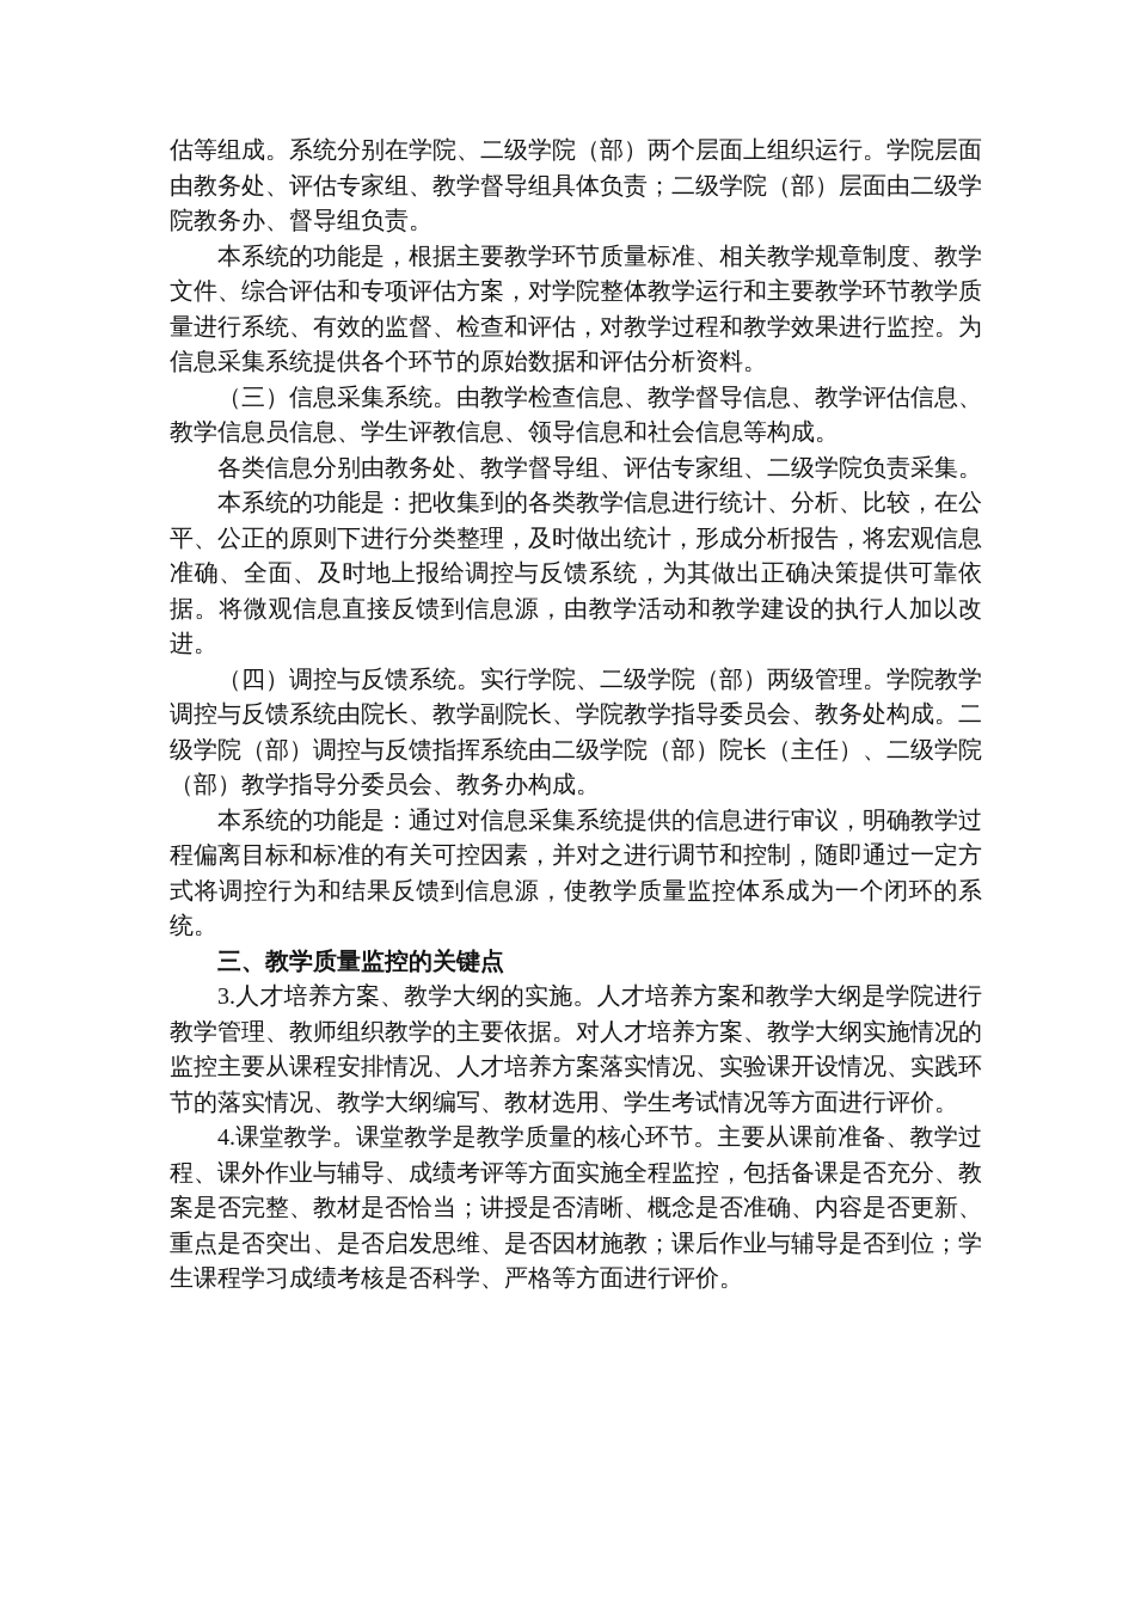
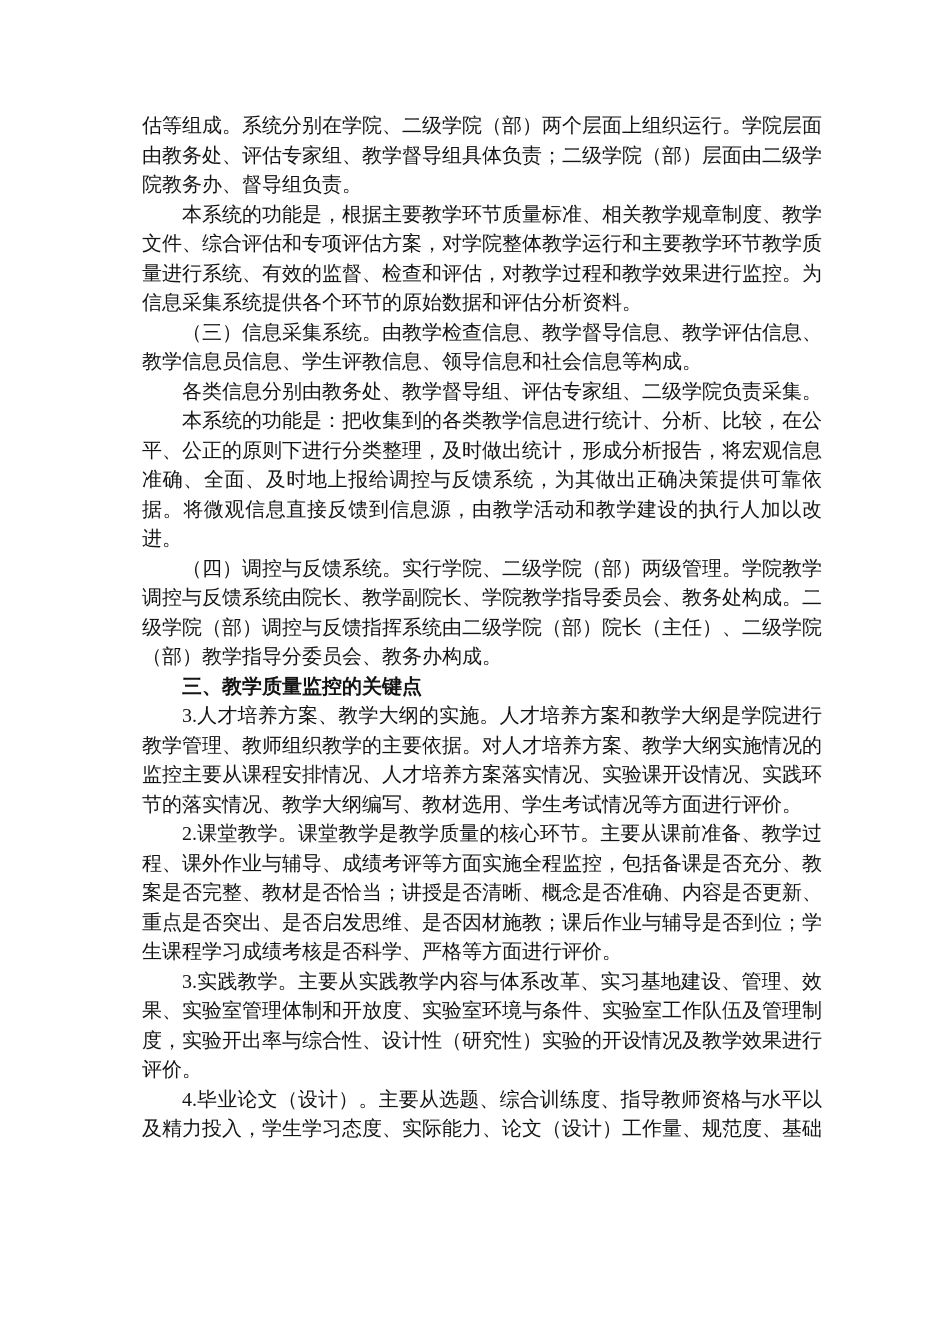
  估等组成。系统分别在学院、二级学院（部）两个层面上组织运行。学院层面由教务处、评估专家组、教学督导组具体负责；二级学院（部）层面由二级学院教务办、督导组负责。
  本系统的功能是，根据主要教学环节质量标准、相关教学规章制度、教学文件、综合评估和专项评估方案，对学院整体教学运行和主要教学环节教学质量进行系统、有效的监督、检查和评估，对教学过程和教学效果进行监控。为信息采集系统提供各个环节的原始数据和评估分析资料。
  （三）信息采集系统。由教学检查信息、教学督导信息、教学评估信息、教学信息员信息、学生评教信息、领导信息和社会信息等构成。
  各类信息分别由教务处、教学督导组、评估专家组、二级学院负责采集。
  本系统的功能是：把收集到的各类教学信息进行统计、分析、比较，在公平、公正的原则下进行分类整理，及时做出统计，形成分析报告，将宏观信息准确、全面、及时地上报给调控与反馈系统，为其做出正确决策提供可靠依据。将微观信息直接反馈到信息源，由教学活动和教学建设的执行人加以改进。
  （四）调控与反馈系统。实行学院、二级学院（部）两级管理。学院教学调控与反馈系统由院长、教学副院长、学院教学指导委员会、教务处构成。二级学院（部）调控与反馈指挥系统由二级学院（部）院长（主任）、二级学院（部）教学指导分委员会、教务办构成。
- 本系统的功能是：通过对信息采集系统提供的信息进行审议，明确教学过程偏离目标和标准的有关可控因素，并对之进行调节和控制，随即通过一定方式将调控行为和结果反馈到信息源，使教学质量监控体系成为一个闭环的系统。
  三、教学质量监控的关键点
  3.人才培养方案、教学大纲的实施。人才培养方案和教学大纲是学院进行教学管理、教师组织教学的主要依据。对人才培养方案、教学大纲实施情况的监控主要从课程安排情况、人才培养方案落实情况、实验课开设情况、实践环节的落实情况、教学大纲编写、教材选用、学生考试情况等方面进行评价。
- 4.课堂教学。课堂教学是教学质量的核心环节。主要从课前准备、教学过程、课外作业与辅导、成绩考评等方面实施全程监控，包括备课是否充分、教案是否完整、教材是否恰当；讲授是否清晰、概念是否准确、内容是否更新、重点是否突出、是否启发思维、是否因材施教；课后作业与辅导是否到位；学生课程学习成绩考核是否科学、严格等方面进行评价。
+ 2.课堂教学。课堂教学是教学质量的核心环节。主要从课前准备、教学过程、课外作业与辅导、成绩考评等方面实施全程监控，包括备课是否充分、教案是否完整、教材是否恰当；讲授是否清晰、概念是否准确、内容是否更新、重点是否突出、是否启发思维、是否因材施教；课后作业与辅导是否到位；学生课程学习成绩考核是否科学、严格等方面进行评价。
+ 3.实践教学。主要从实践教学内容与体系改革、实习基地建设、管理、效果、实验室管理体制和开放度、实验室环境与条件、实验室工作队伍及管理制度，实验开出率与综合性、设计性（研究性）实验的开设情况及教学效果进行评价。
+ 4.毕业论文（设计）。主要从选题、综合训练度、指导教师资格与水平以及精力投入，学生学习态度、实际能力、论文（设计）工作量、规范度、基础
